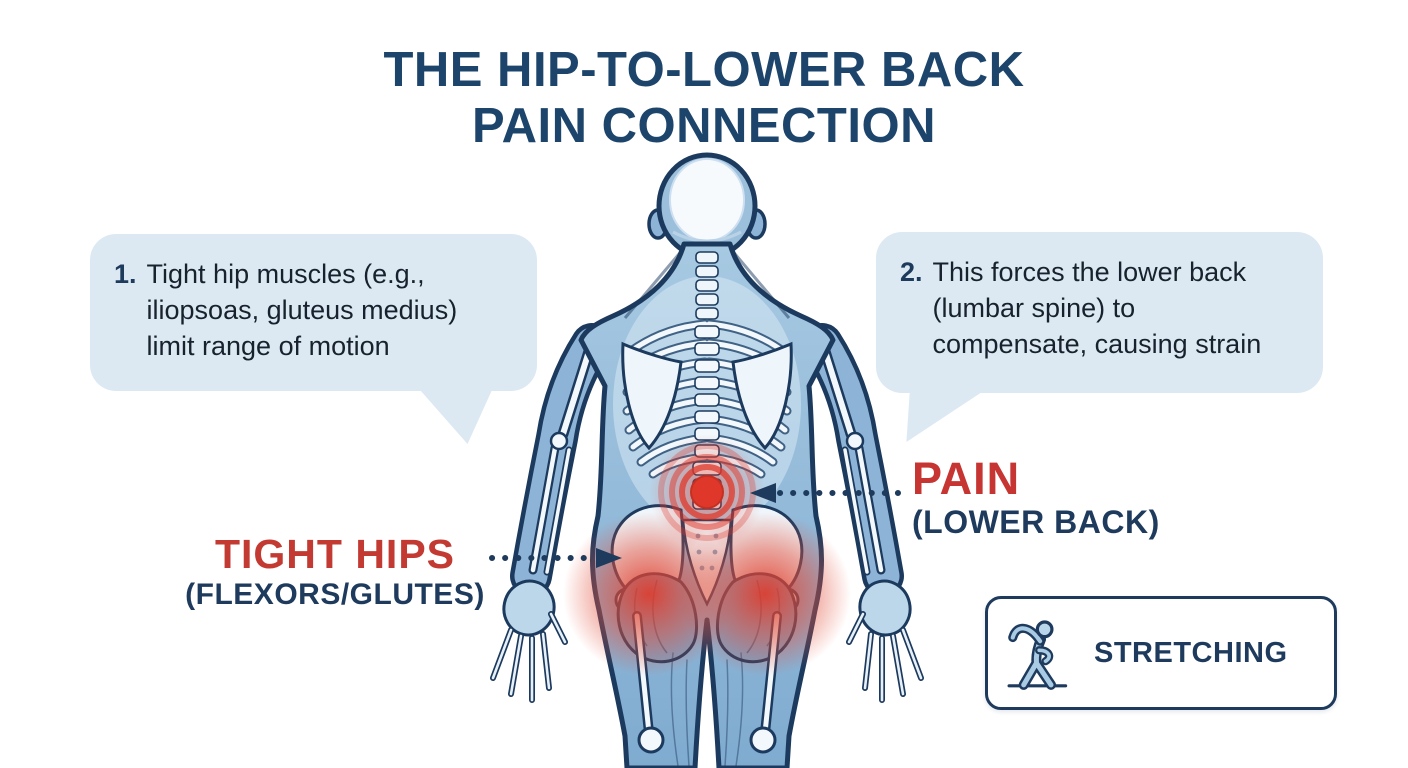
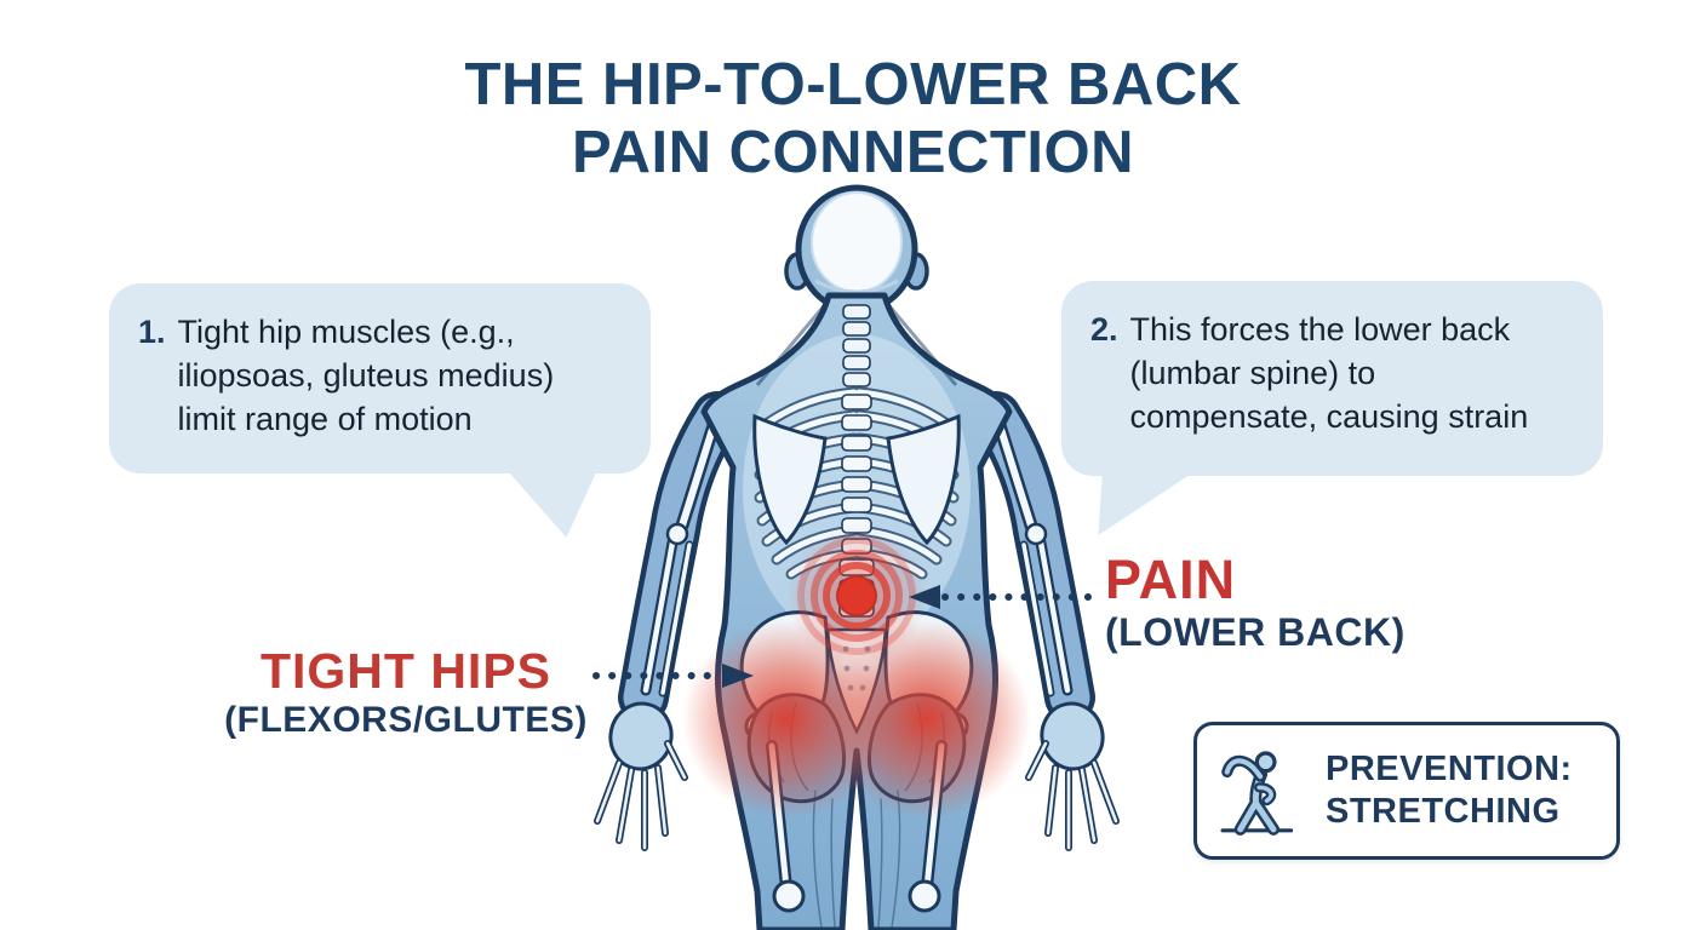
  THE HIP-TO-LOWER BACK
  PAIN CONNECTION
  1.
  Tight hip muscles (e.g.,
  iliopsoas, gluteus medius)
  limit range of motion
  2.
  This forces the lower back
  (lumbar spine) to
  compensate, causing strain
  TIGHT HIPS
  (FLEXORS/GLUTES)
  PAIN
  (LOWER BACK)
+ PREVENTION:
  STRETCHING
